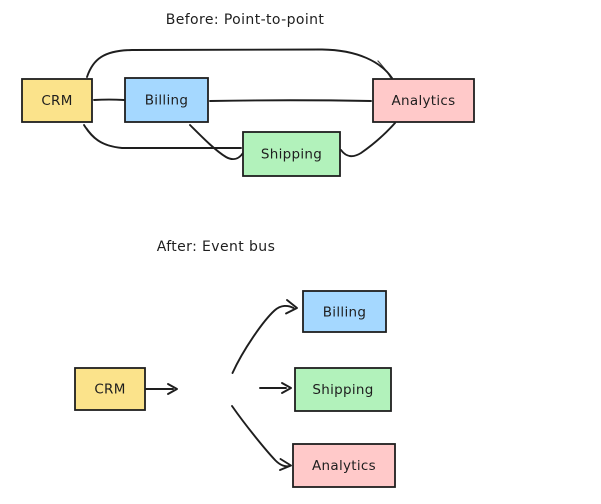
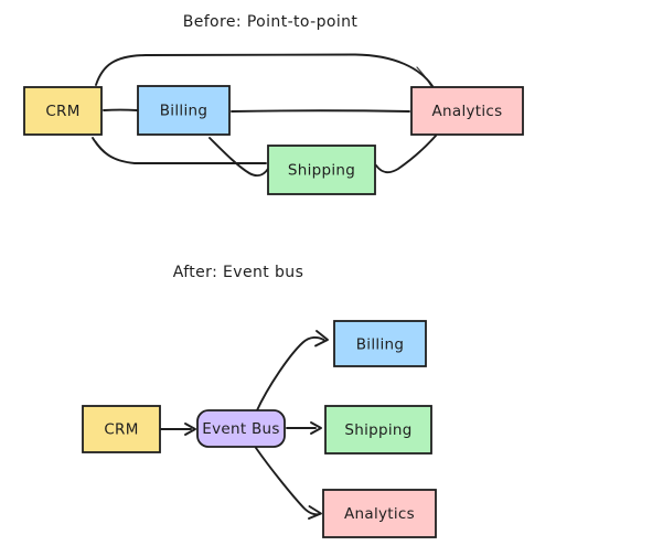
  Before: Point-to-point
  CRM
  Billing
  Analytics
  Shipping
  After: Event bus
  CRM
+ Event Bus
  Billing
  Shipping
  Analytics
